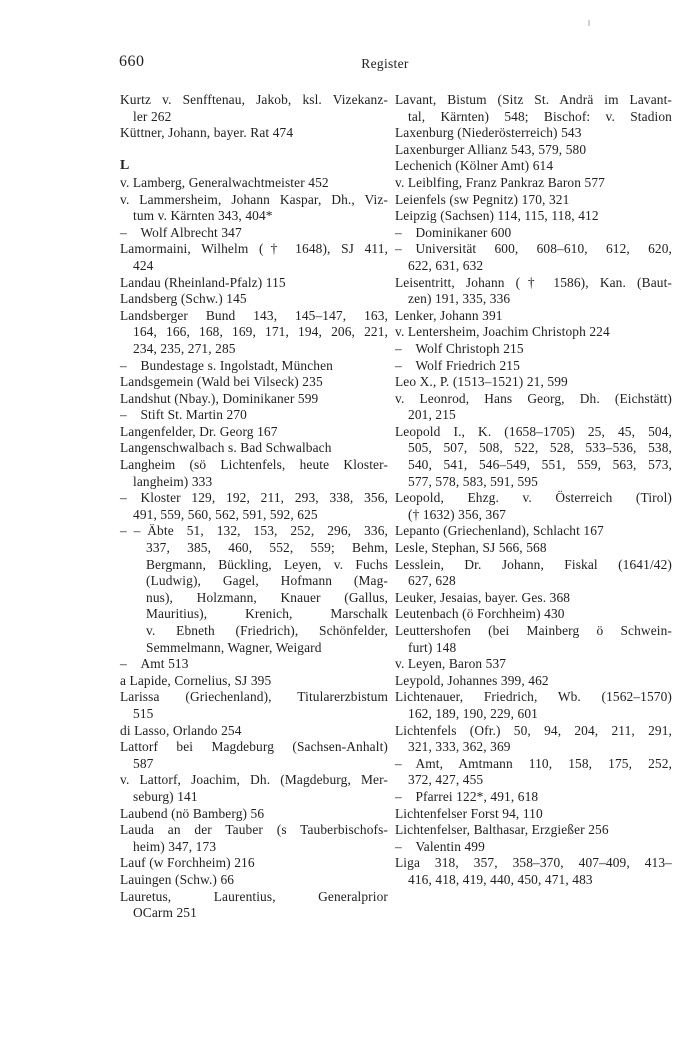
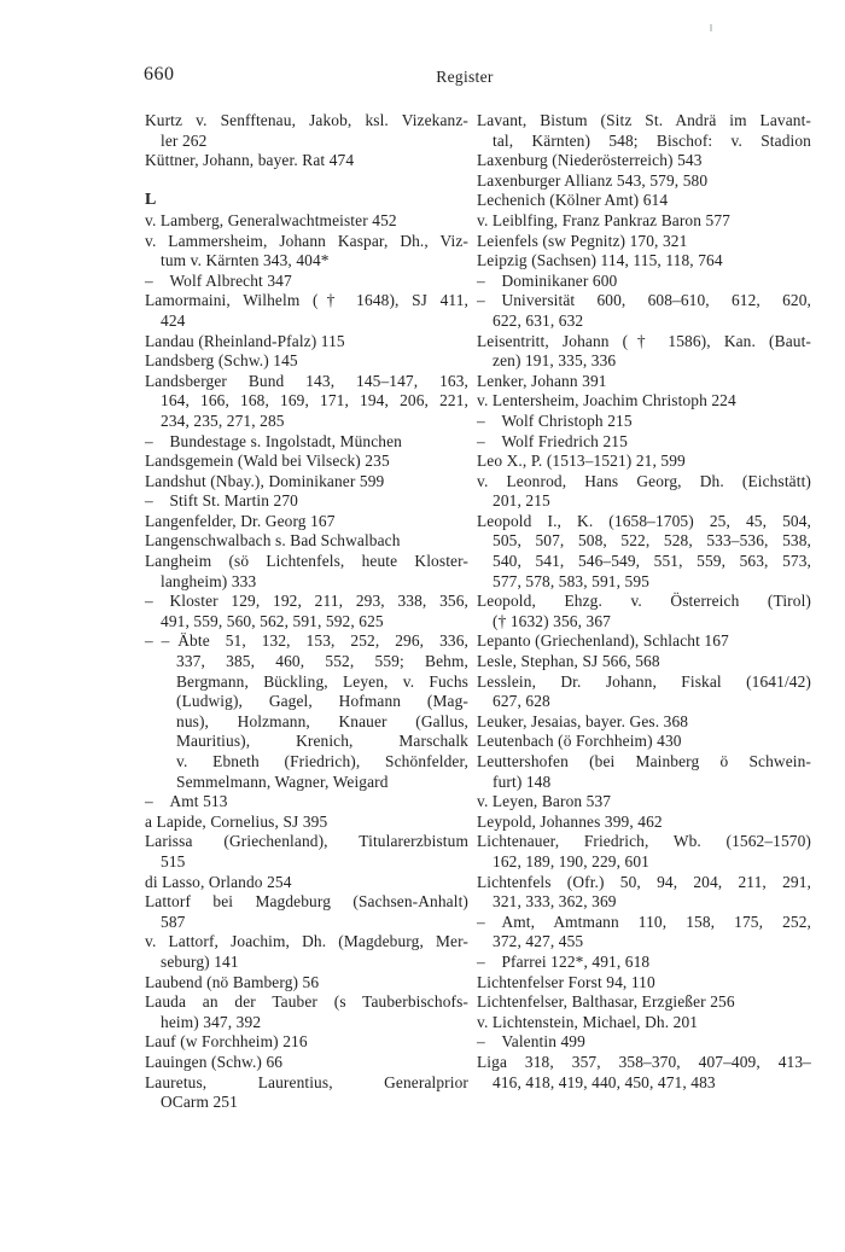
  660
  Register
  Kurtz v. Senfftenau, Jakob, ksl. Vizekanz-
  ler 262
  Küttner, Johann, bayer. Rat 474
  L
  v. Lamberg, Generalwachtmeister 452
  v. Lammersheim, Johann Kaspar, Dh., Viz-
  tum v. Kärnten 343, 404*
  – Wolf Albrecht 347
  Lamormaini, Wilhelm († 1648), SJ 411,
  424
  Landau (Rheinland-Pfalz) 115
  Landsberg (Schw.) 145
  Landsberger Bund 143, 145–147, 163,
  164, 166, 168, 169, 171, 194, 206, 221,
  234, 235, 271, 285
  – Bundestage s. Ingolstadt, München
  Landsgemein (Wald bei Vilseck) 235
  Landshut (Nbay.), Dominikaner 599
  – Stift St. Martin 270
  Langenfelder, Dr. Georg 167
  Langenschwalbach s. Bad Schwalbach
  Langheim (sö Lichtenfels, heute Kloster-
  langheim) 333
  – Kloster 129, 192, 211, 293, 338, 356,
  491, 559, 560, 562, 591, 592, 625
  – – Äbte 51, 132, 153, 252, 296, 336,
  337, 385, 460, 552, 559; Behm,
  Bergmann, Bückling, Leyen, v. Fuchs
  (Ludwig), Gagel, Hofmann (Mag-
  nus), Holzmann, Knauer (Gallus,
  Mauritius), Krenich, Marschalk
  v. Ebneth (Friedrich), Schönfelder,
  Semmelmann, Wagner, Weigard
  – Amt 513
  a Lapide, Cornelius, SJ 395
  Larissa (Griechenland), Titularerzbistum
  515
  di Lasso, Orlando 254
  Lattorf bei Magdeburg (Sachsen-Anhalt)
  587
  v. Lattorf, Joachim, Dh. (Magdeburg, Mer-
  seburg) 141
  Laubend (nö Bamberg) 56
  Lauda an der Tauber (s Tauberbischofs-
- heim) 347, 173
+ heim) 347, 392
  Lauf (w Forchheim) 216
  Lauingen (Schw.) 66
  Lauretus, Laurentius, Generalprior
  OCarm 251
  Lavant, Bistum (Sitz St. Andrä im Lavant-
  tal, Kärnten) 548; Bischof: v. Stadion
  Laxenburg (Niederösterreich) 543
  Laxenburger Allianz 543, 579, 580
  Lechenich (Kölner Amt) 614
  v. Leiblfing, Franz Pankraz Baron 577
  Leienfels (sw Pegnitz) 170, 321
- Leipzig (Sachsen) 114, 115, 118, 412
+ Leipzig (Sachsen) 114, 115, 118, 764
  – Dominikaner 600
  – Universität 600, 608–610, 612, 620,
  622, 631, 632
  Leisentritt, Johann († 1586), Kan. (Baut-
  zen) 191, 335, 336
  Lenker, Johann 391
  v. Lentersheim, Joachim Christoph 224
  – Wolf Christoph 215
  – Wolf Friedrich 215
  Leo X., P. (1513–1521) 21, 599
  v. Leonrod, Hans Georg, Dh. (Eichstätt)
  201, 215
  Leopold I., K. (1658–1705) 25, 45, 504,
  505, 507, 508, 522, 528, 533–536, 538,
  540, 541, 546–549, 551, 559, 563, 573,
  577, 578, 583, 591, 595
  Leopold, Ehzg. v. Österreich (Tirol)
  († 1632) 356, 367
  Lepanto (Griechenland), Schlacht 167
  Lesle, Stephan, SJ 566, 568
  Lesslein, Dr. Johann, Fiskal (1641/42)
  627, 628
  Leuker, Jesaias, bayer. Ges. 368
  Leutenbach (ö Forchheim) 430
  Leuttershofen (bei Mainberg ö Schwein-
  furt) 148
  v. Leyen, Baron 537
  Leypold, Johannes 399, 462
  Lichtenauer, Friedrich, Wb. (1562–1570)
  162, 189, 190, 229, 601
  Lichtenfels (Ofr.) 50, 94, 204, 211, 291,
  321, 333, 362, 369
  – Amt, Amtmann 110, 158, 175, 252,
  372, 427, 455
  – Pfarrei 122*, 491, 618
  Lichtenfelser Forst 94, 110
  Lichtenfelser, Balthasar, Erzgießer 256
+ v. Lichtenstein, Michael, Dh. 201
  – Valentin 499
  Liga 318, 357, 358–370, 407–409, 413–
  416, 418, 419, 440, 450, 471, 483
